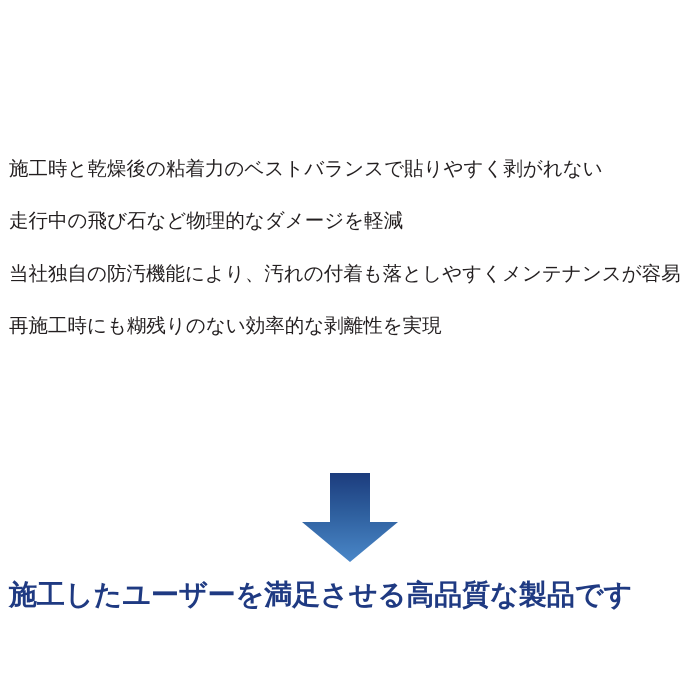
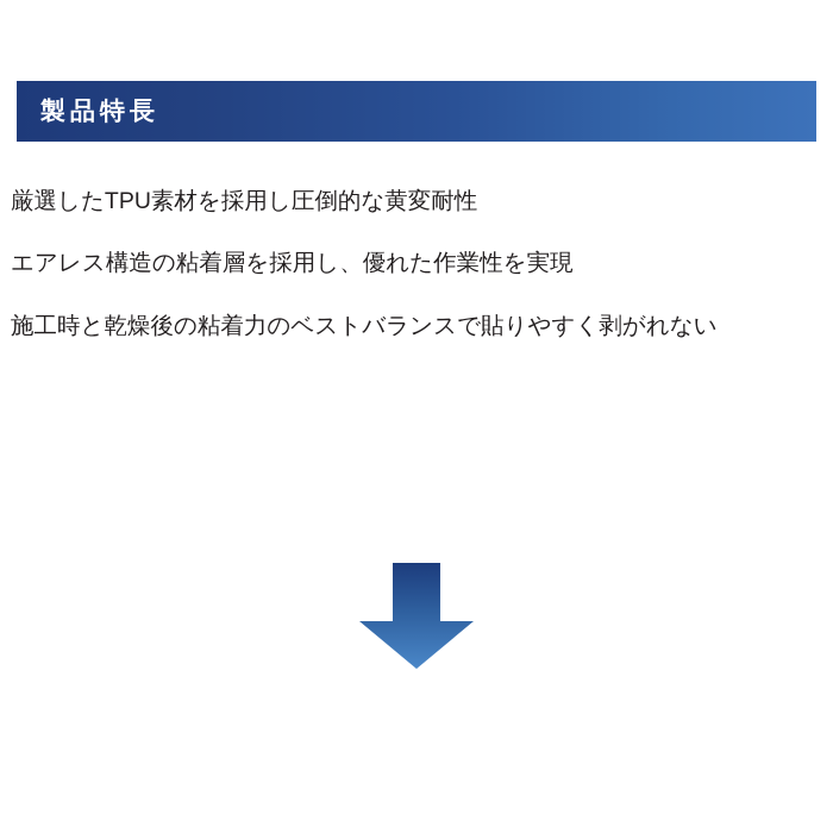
+ 製品特長
+ 厳選したTPU素材を採用し圧倒的な黄変耐性
+ エアレス構造の粘着層を採用し、優れた作業性を実現
  施工時と乾燥後の粘着力のベストバランスで貼りやすく剥がれない
- 走行中の飛び石など物理的なダメージを軽減
- 当社独自の防汚機能により、汚れの付着も落としやすくメンテナンスが容易
- 再施工時にも糊残りのない効率的な剥離性を実現
- 施工したユーザーを満足させる高品質な製品です
